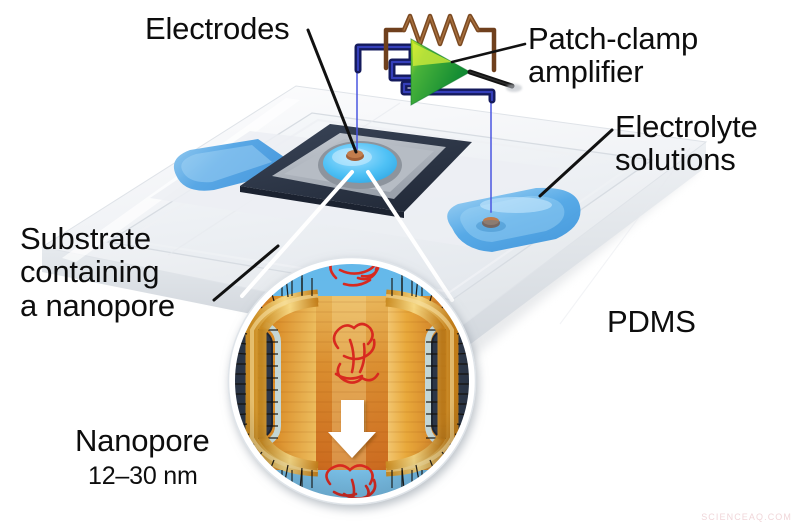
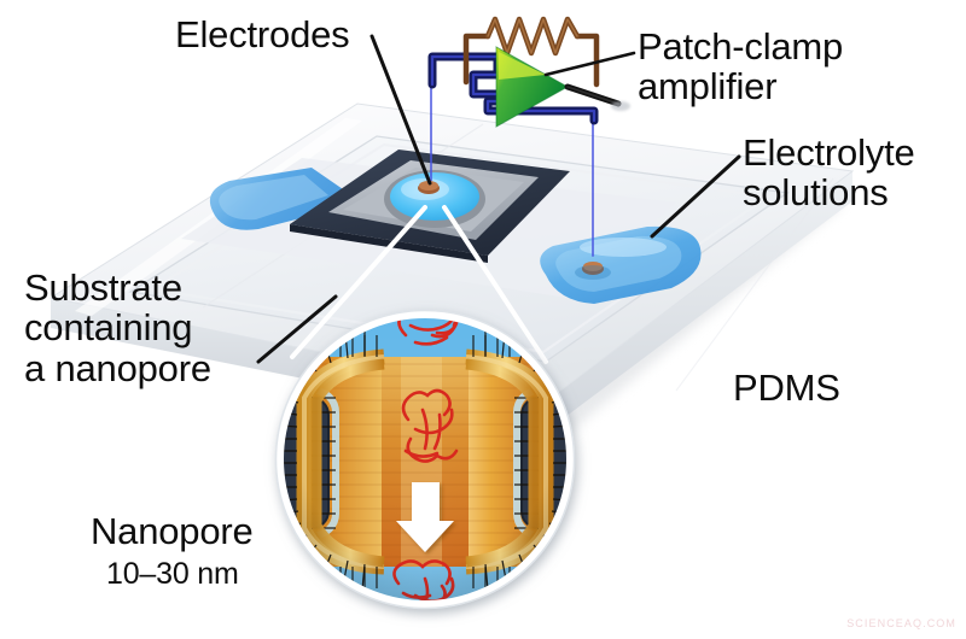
  Electrodes
  Patch-clamp
  amplifier
  Electrolyte
  solutions
  Substrate
  containing
  a nanopore
  PDMS
  Nanopore
- 12–30 nm
+ 10–30 nm
  SCIENCEAQ.COM
